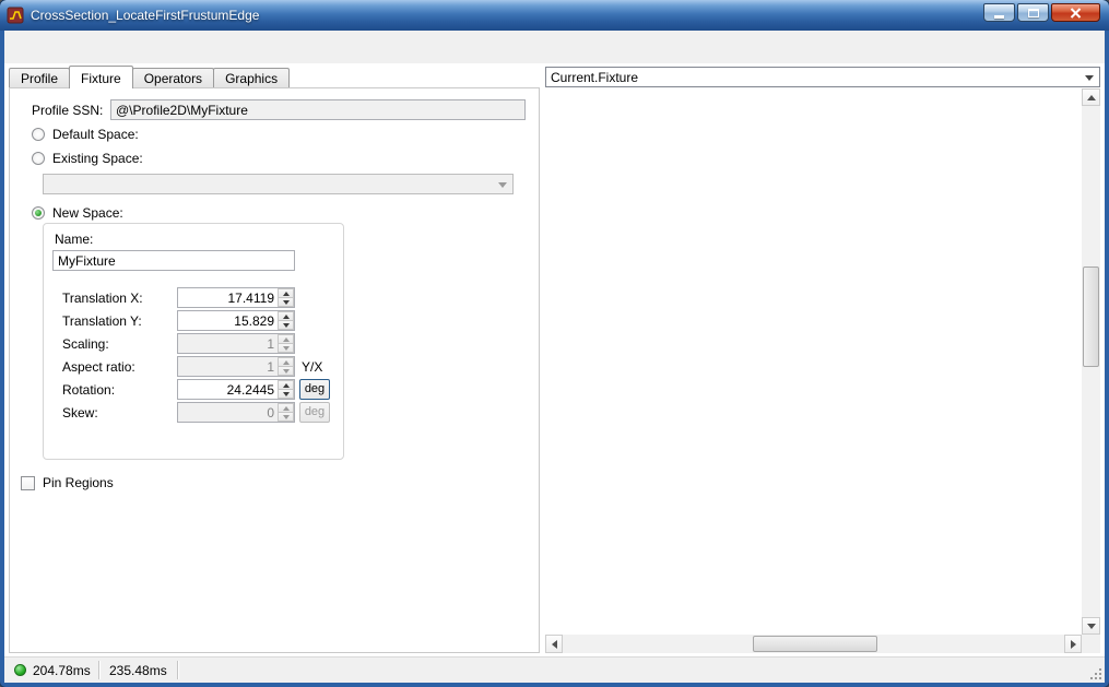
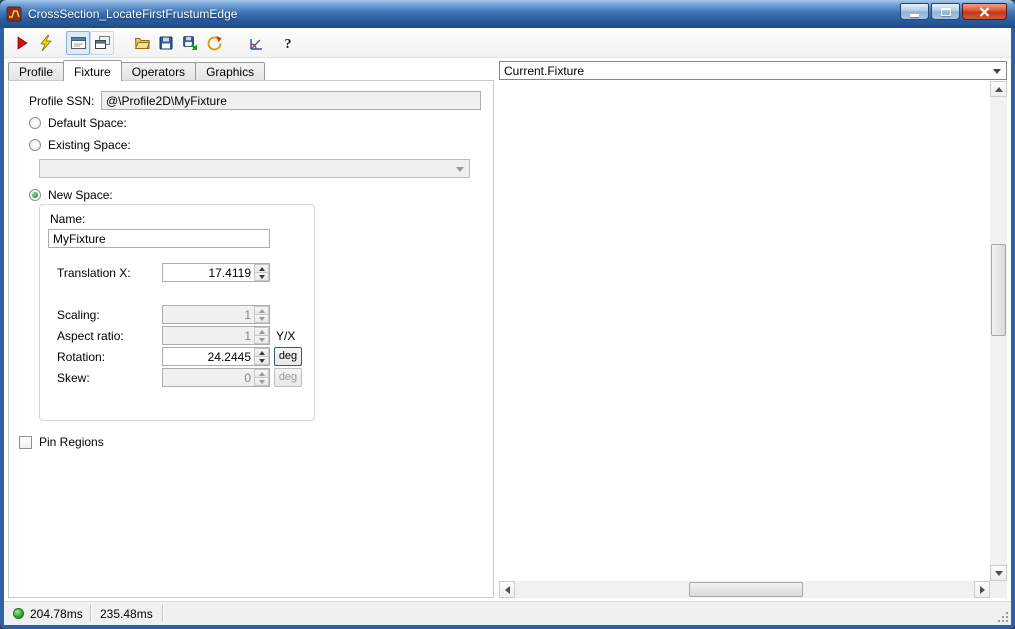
  CrossSection_LocateFirstFrustumEdge
+ ?
  Profile
  Fixture
  Operators
  Graphics
  Profile SSN:
  @\Profile2D\MyFixture
  Default Space:
  Existing Space:
  New Space:
  Name:
  MyFixture
  Translation X:
  17.4119
- Translation Y:
- 15.829
  Scaling:
  1
  Aspect ratio:
  1
  Y/X
  Rotation:
  24.2445
  deg
  Skew:
  0
  deg
  Pin Regions
  Current.Fixture
  204.78ms
  235.48ms
